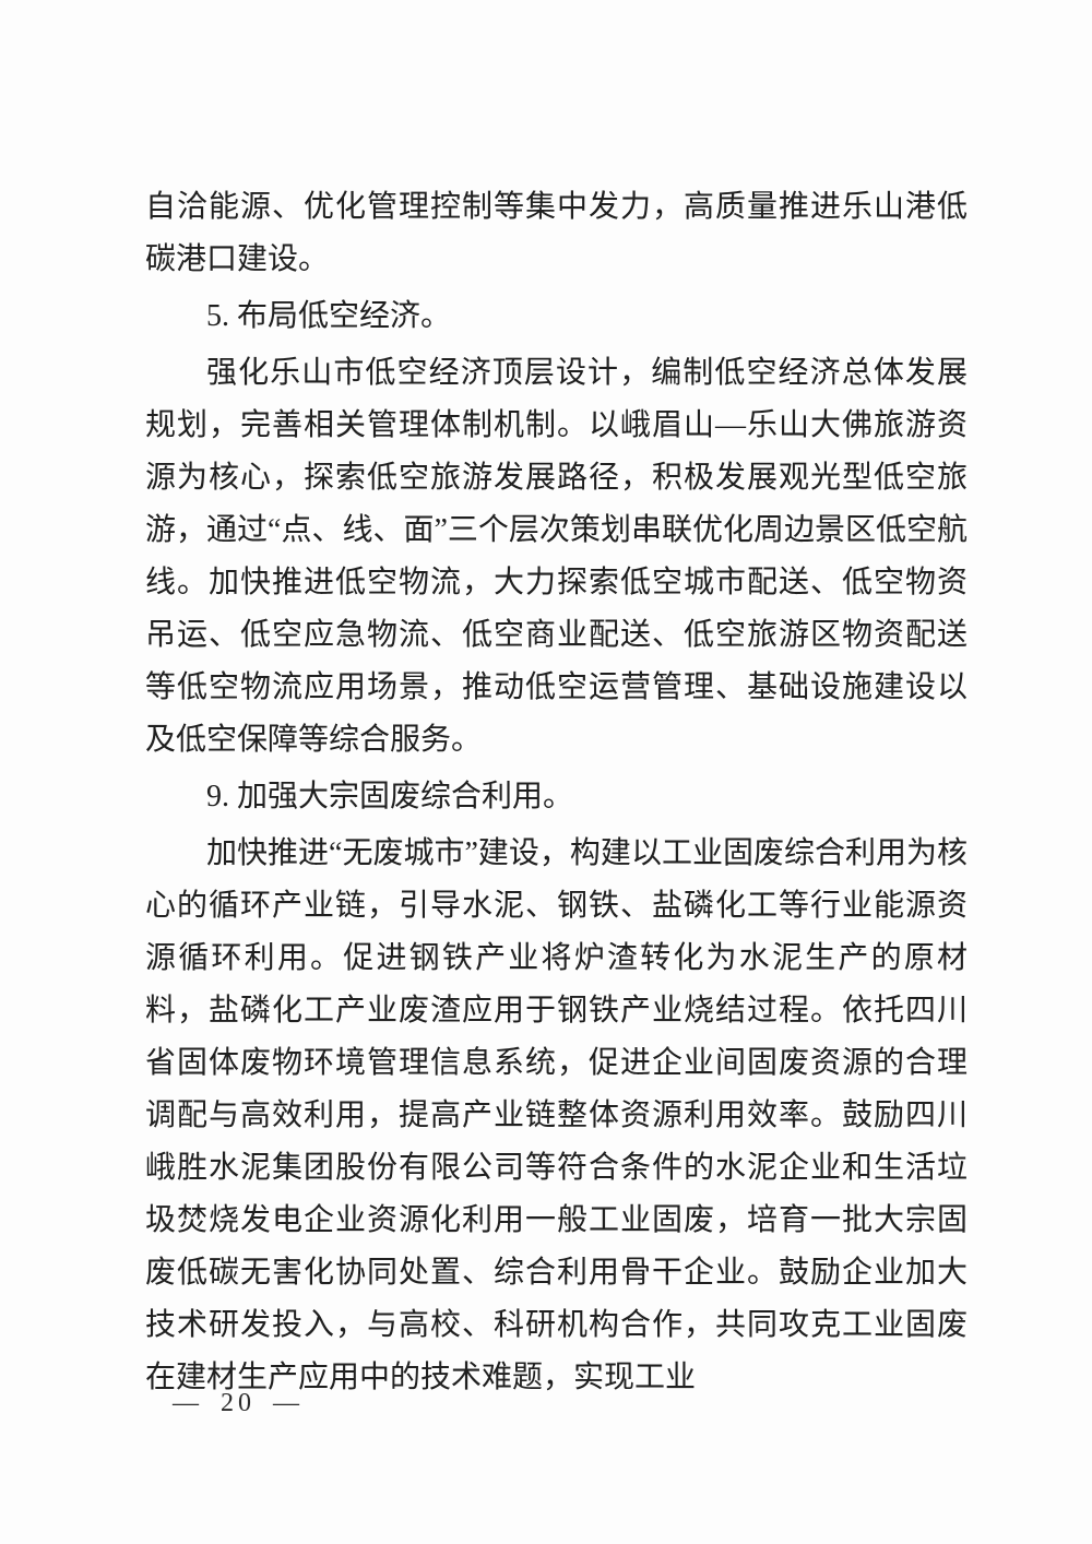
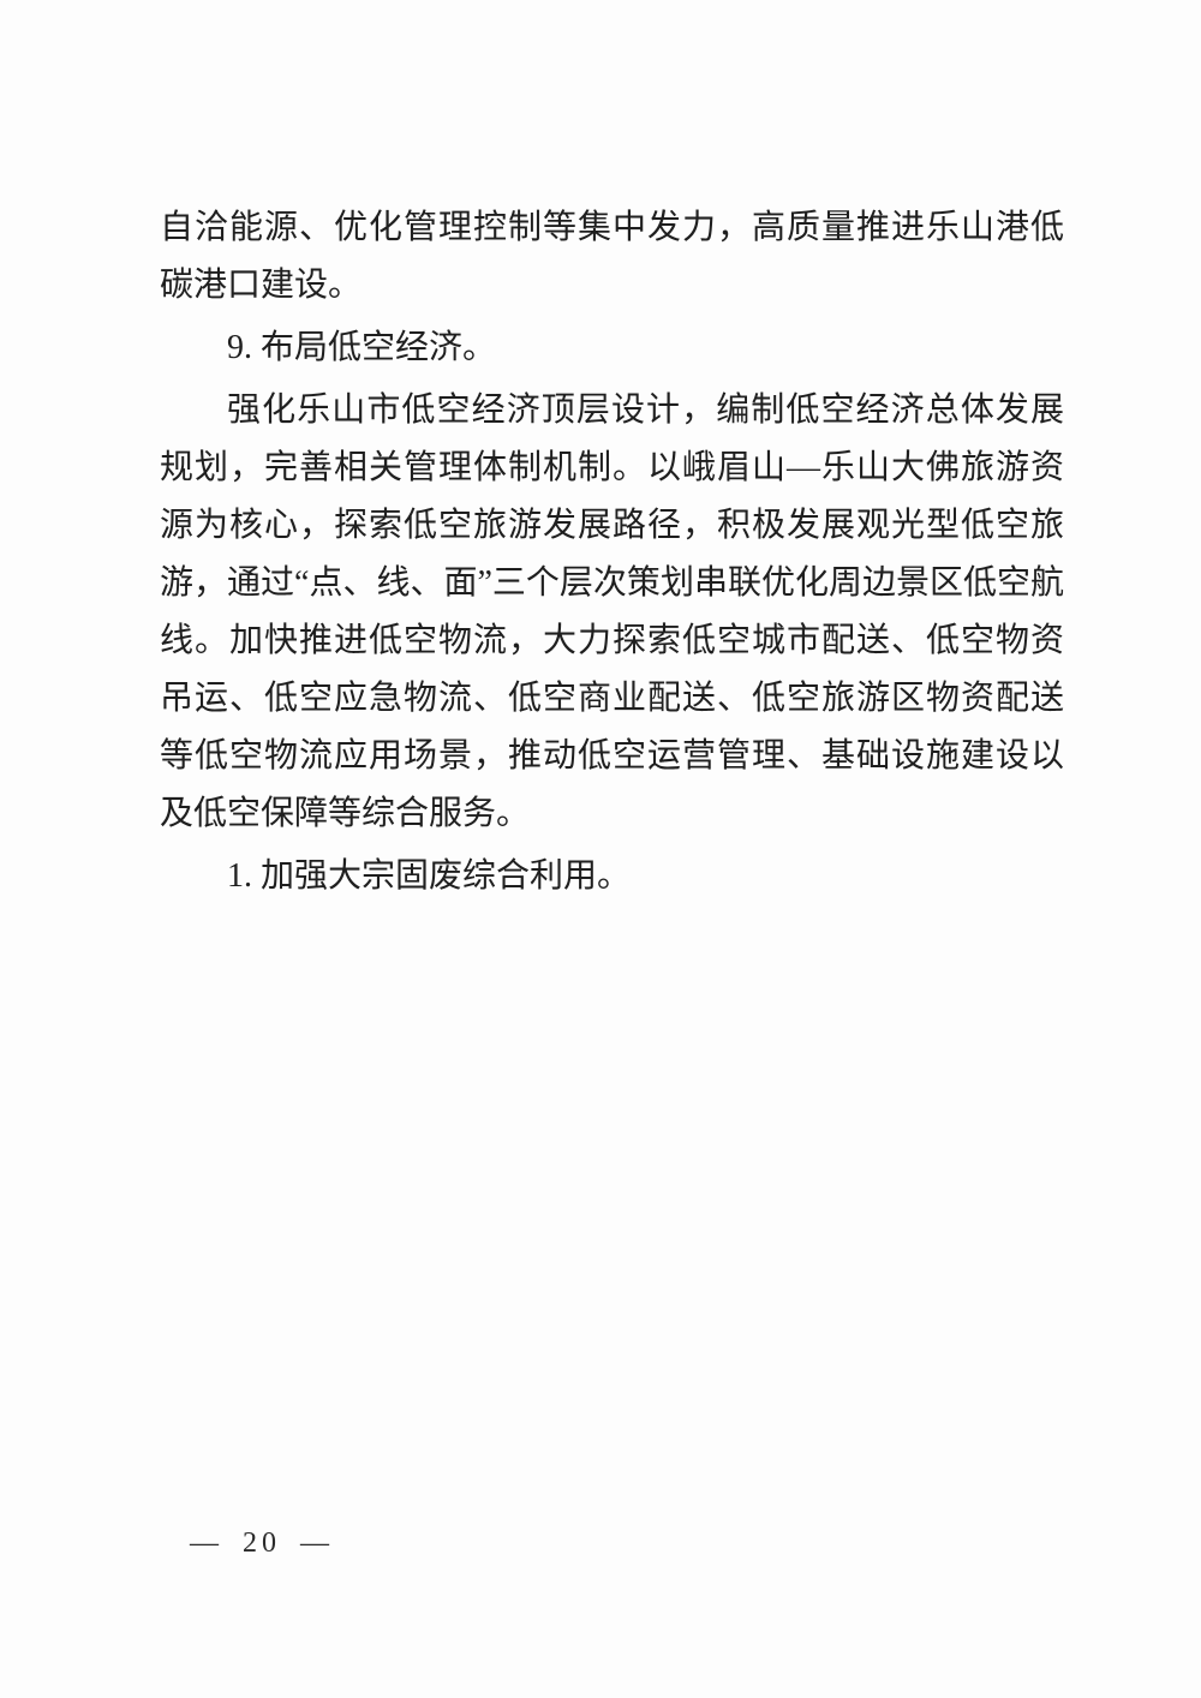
  自洽能源、优化管理控制等集中发力，高质量推进乐山港低碳港口建设。
- 5. 布局低空经济。
+ 9. 布局低空经济。
  强化乐山市低空经济顶层设计，编制低空经济总体发展规划，完善相关管理体制机制。以峨眉山—乐山大佛旅游资源为核心，探索低空旅游发展路径，积极发展观光型低空旅游，通过“点、线、面”三个层次策划串联优化周边景区低空航线。加快推进低空物流，大力探索低空城市配送、低空物资吊运、低空应急物流、低空商业配送、低空旅游区物资配送等低空物流应用场景，推动低空运营管理、基础设施建设以及低空保障等综合服务。
- 9. 加强大宗固废综合利用。
+ 1. 加强大宗固废综合利用。
- 加快推进“无废城市”建设，构建以工业固废综合利用为核心的循环产业链，引导水泥、钢铁、盐磷化工等行业能源资源循环利用。促进钢铁产业将炉渣转化为水泥生产的原材料，盐磷化工产业废渣应用于钢铁产业烧结过程。依托四川省固体废物环境管理信息系统，促进企业间固废资源的合理调配与高效利用，提高产业链整体资源利用效率。鼓励四川峨胜水泥集团股份有限公司等符合条件的水泥企业和生活垃圾焚烧发电企业资源化利用一般工业固废，培育一批大宗固废低碳无害化协同处置、综合利用骨干企业。鼓励企业加大技术研发投入，与高校、科研机构合作，共同攻克工业固废在建材生产应用中的技术难题，实现工业
  — 20 —
